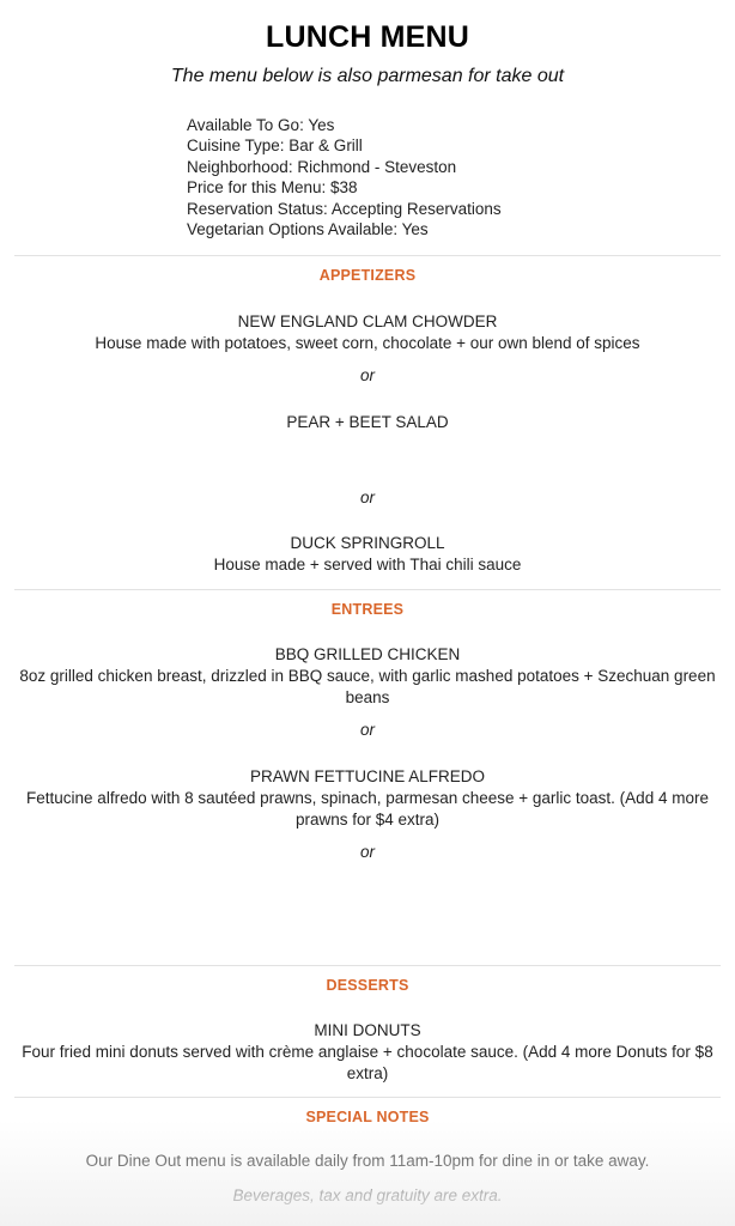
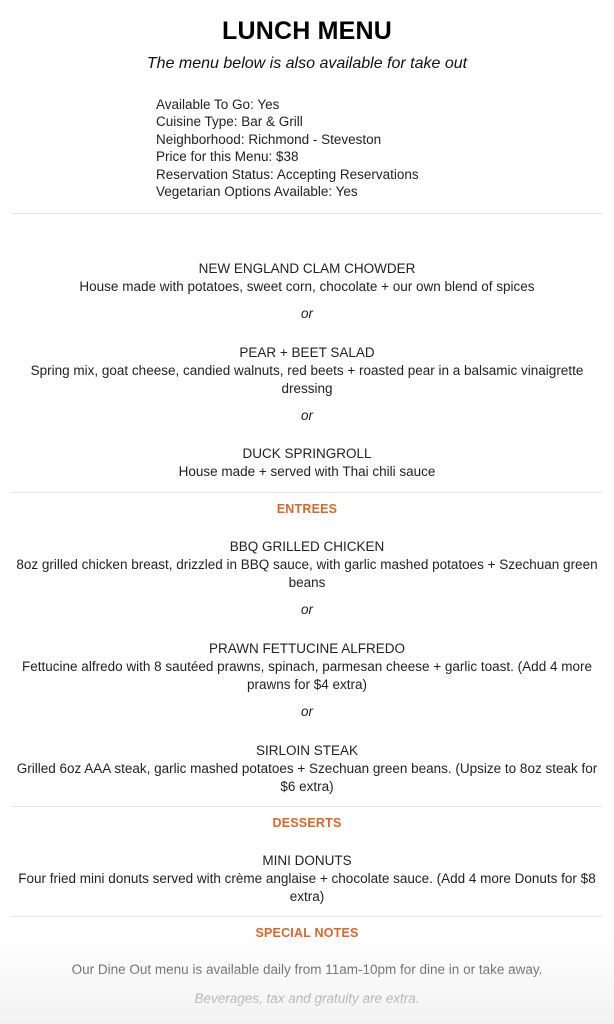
  LUNCH MENU
- The menu below is also parmesan for take out
+ The menu below is also available for take out
  Available To Go: Yes
  Cuisine Type: Bar & Grill
  Neighborhood: Richmond - Steveston
  Price for this Menu: $38
  Reservation Status: Accepting Reservations
  Vegetarian Options Available: Yes
- APPETIZERS
  NEW ENGLAND CLAM CHOWDER
  House made with potatoes, sweet corn, chocolate + our own blend of spices
  or
  PEAR + BEET SALAD
+ Spring mix, goat cheese, candied walnuts, red beets + roasted pear in a balsamic vinaigrette dressing
  or
  DUCK SPRINGROLL
  House made + served with Thai chili sauce
  ENTREES
  BBQ GRILLED CHICKEN
  8oz grilled chicken breast, drizzled in BBQ sauce, with garlic mashed potatoes + Szechuan green beans
  or
  PRAWN FETTUCINE ALFREDO
  Fettucine alfredo with 8 sautéed prawns, spinach, parmesan cheese + garlic toast. (Add 4 more prawns for $4 extra)
  or
+ SIRLOIN STEAK
+ Grilled 6oz AAA steak, garlic mashed potatoes + Szechuan green beans. (Upsize to 8oz steak for $6 extra)
  DESSERTS
  MINI DONUTS
  Four fried mini donuts served with crème anglaise + chocolate sauce. (Add 4 more Donuts for $8 extra)
  SPECIAL NOTES
